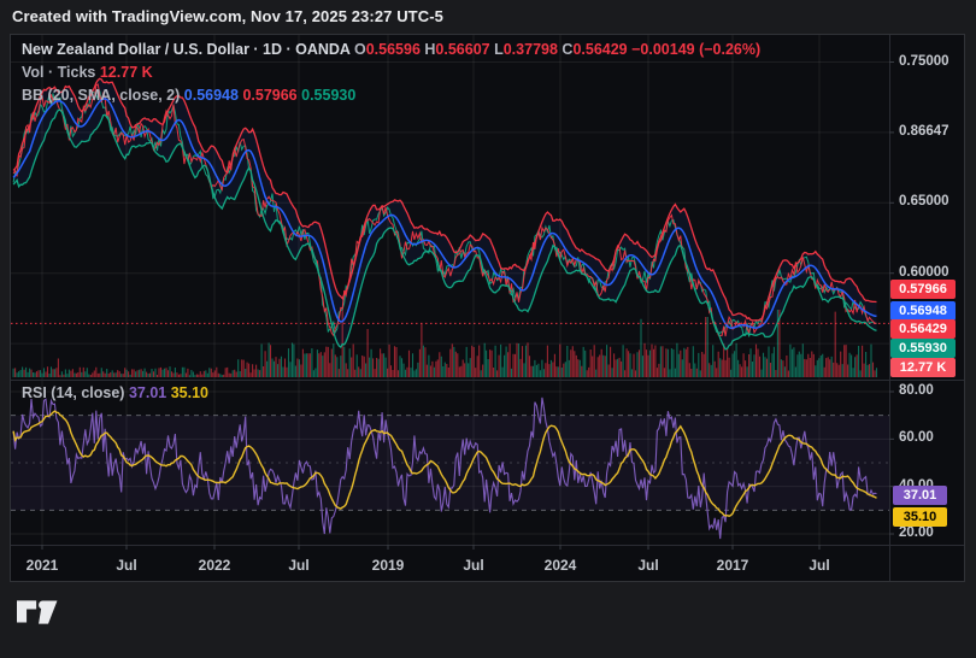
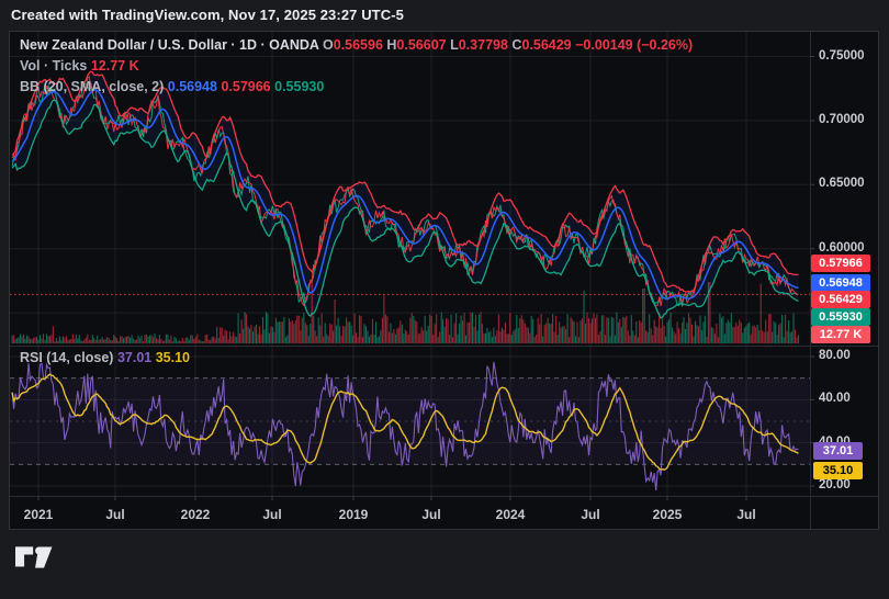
  Created with TradingView.com, Nov 17, 2025 23:27 UTC-5
  New Zealand Dollar / U.S. Dollar · 1D · OANDA O0.56596 H0.56607 L0.37798 C0.56429 −0.00149 (−0.26%)
  Vol · Ticks 12.77 K
  BB (20, SMA, close, 2) 0.56948 0.57966 0.55930
  RSI (14, close) 37.01 35.10
  0.75000
- 0.86647
+ 0.70000
  0.65000
  0.60000
  80.00
- 60.00
+ 40.00
  20.00
  2021
  Jul
  2022
  Jul
  2019
  Jul
  2024
  Jul
- 2017
+ 2025
  Jul
  0.57966
  0.56948
  0.56429
  0.55930
  12.77 K
  37.01
  35.10
